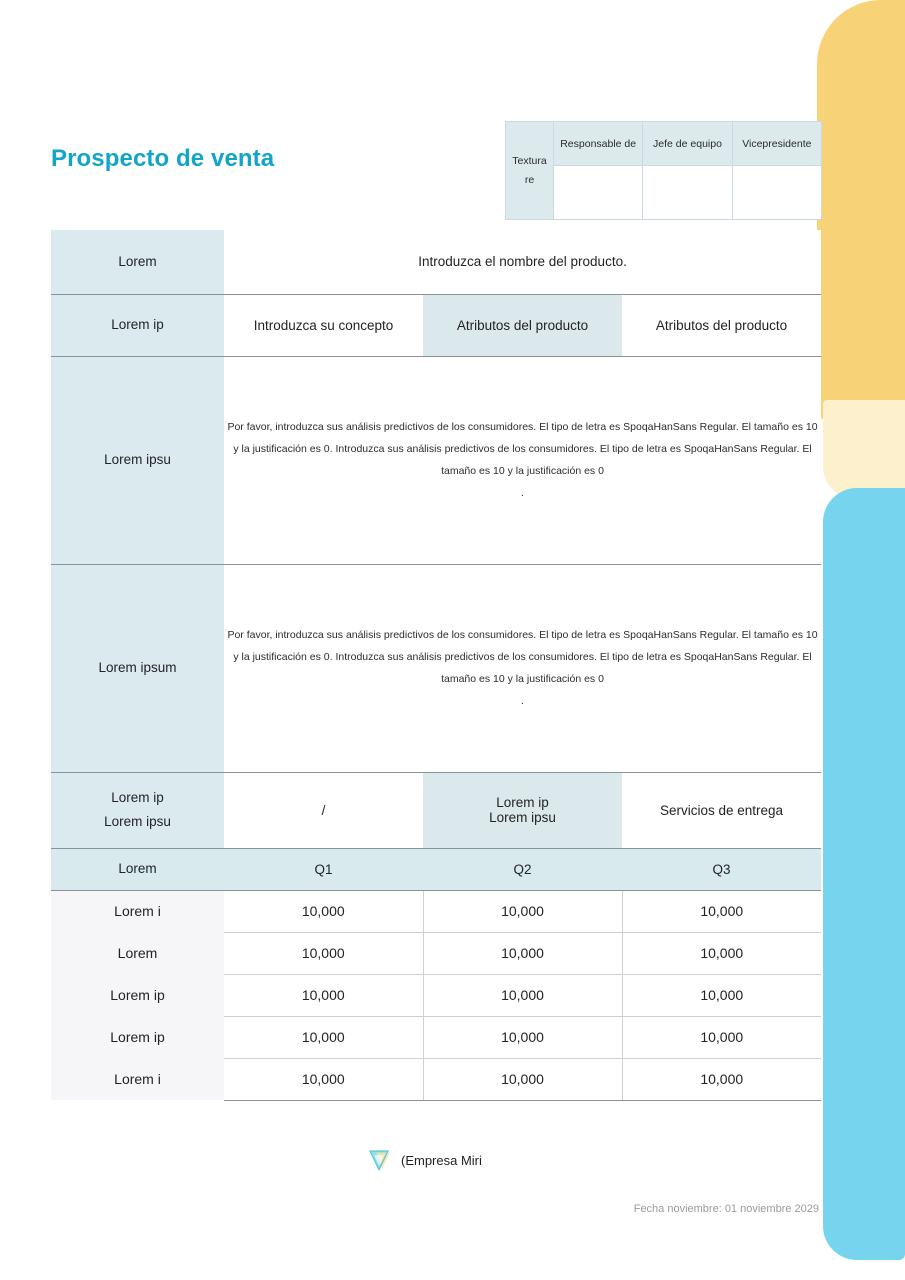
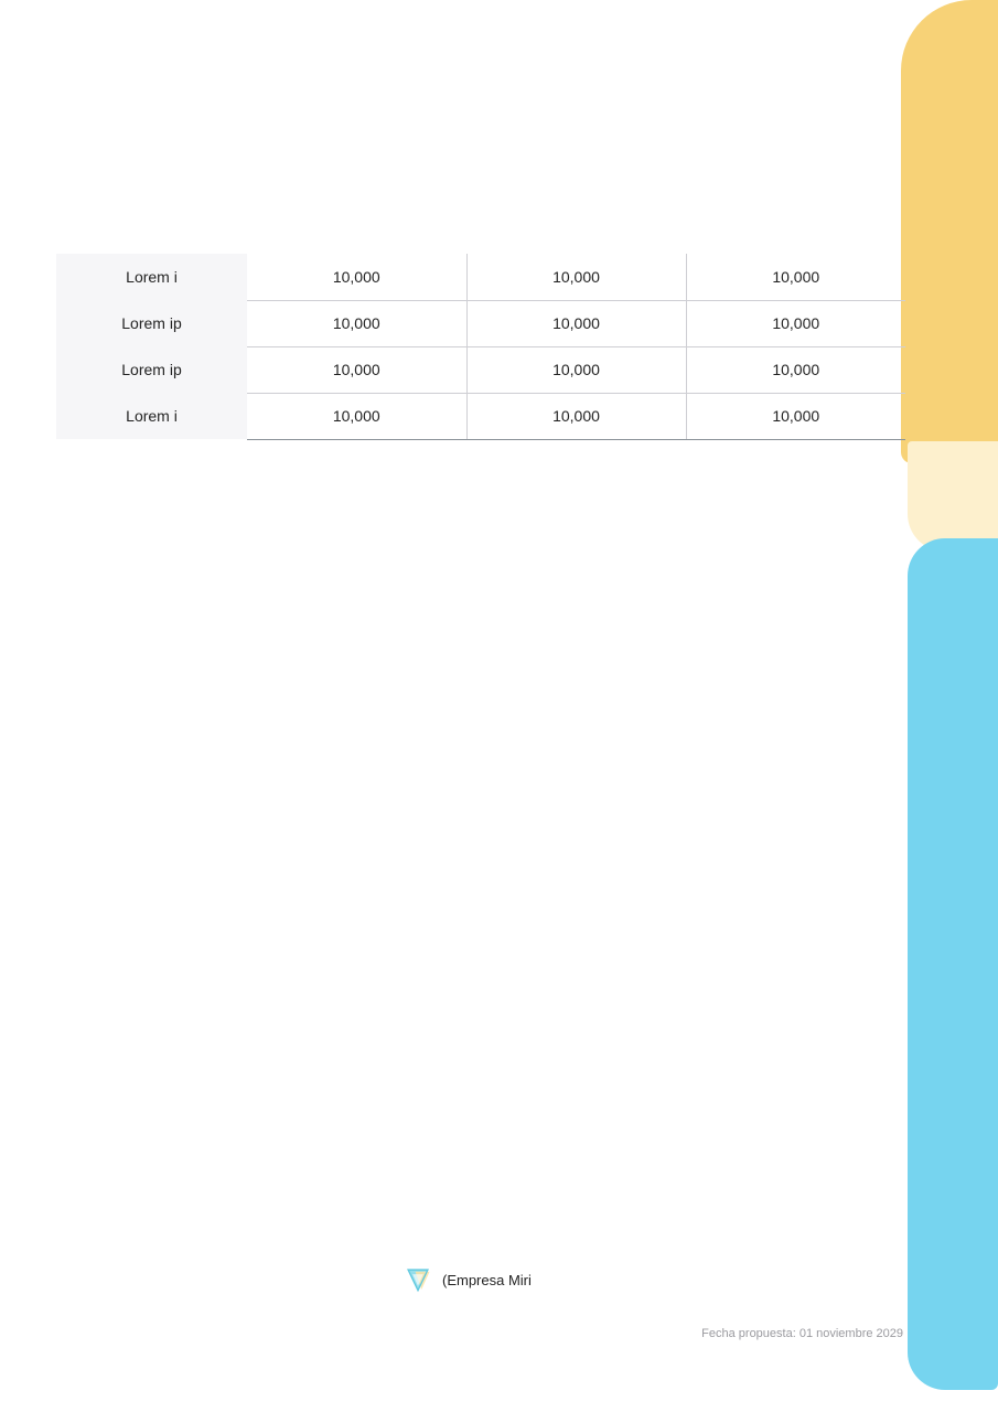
- Prospecto de venta
- Textura re	Responsable de	Jefe de equipo	Vicepresidente
- Lorem	Introduzca el nombre del producto.
- Lorem ip	Introduzca su concepto	Atributos del producto	Atributos del producto
- Lorem ipsu	Por favor, introduzca sus análisis predictivos de los consumidores. El tipo de letra es SpoqaHanSans Regular. El tamaño es 10 y la justificación es 0. Introduzca sus análisis predictivos de los consumidores. El tipo de letra es SpoqaHanSans Regular. El tamaño es 10 y la justificación es 0 .
- Lorem ipsum	Por favor, introduzca sus análisis predictivos de los consumidores. El tipo de letra es SpoqaHanSans Regular. El tamaño es 10 y la justificación es 0. Introduzca sus análisis predictivos de los consumidores. El tipo de letra es SpoqaHanSans Regular. El tamaño es 10 y la justificación es 0 .
- Lorem ip Lorem ipsu	/	Lorem ip Lorem ipsu	Servicios de entrega
- Lorem	Q1	Q2	Q3
  Lorem i	10,000	10,000	10,000
- Lorem	10,000	10,000	10,000
  Lorem ip	10,000	10,000	10,000
  Lorem ip	10,000	10,000	10,000
  Lorem i	10,000	10,000	10,000
  (Empresa Miri
- Fecha noviembre: 01 noviembre 2029
+ Fecha propuesta: 01 noviembre 2029
